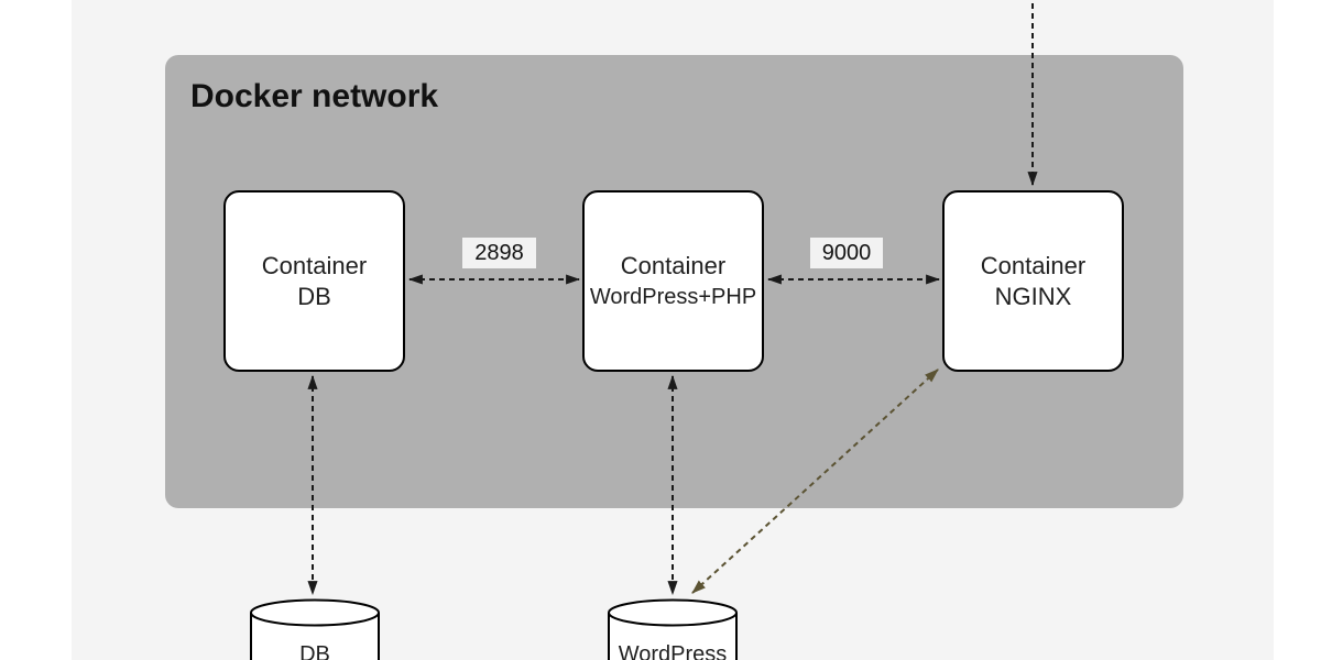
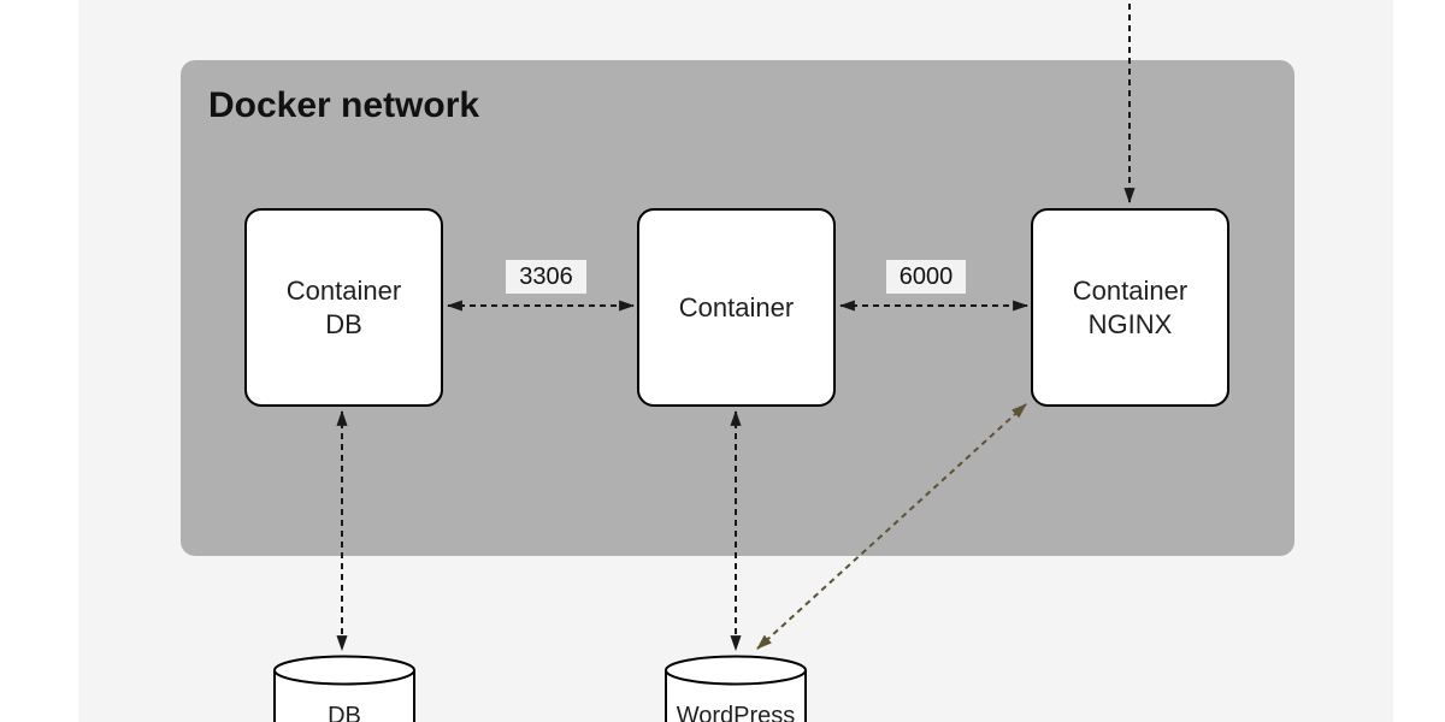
  Docker network
  Container
  DB
  Container
- WordPress+PHP
  Container
  NGINX
- 2898
+ 3306
- 9000
+ 6000
  DB
  WordPress
